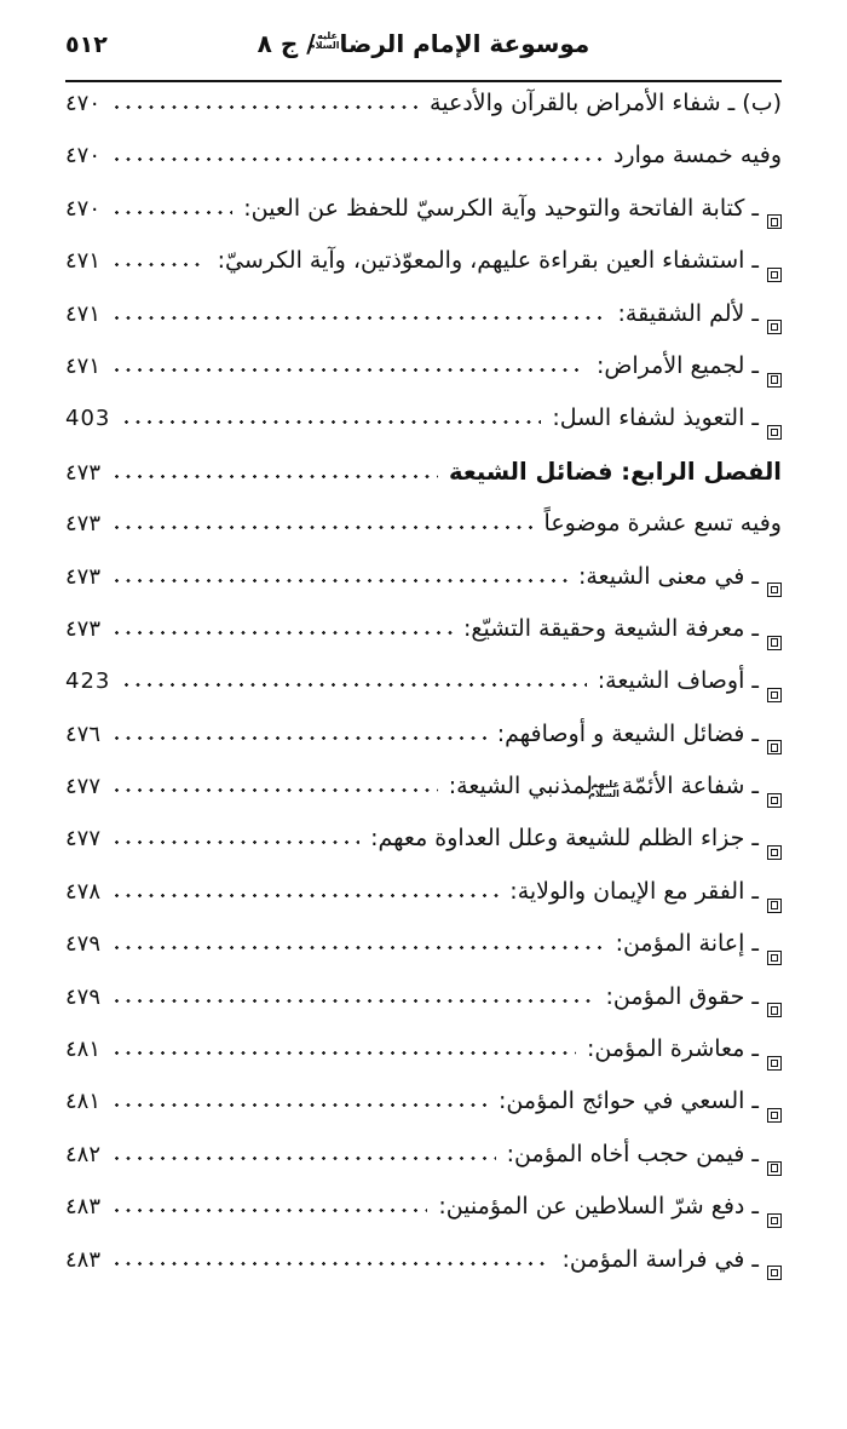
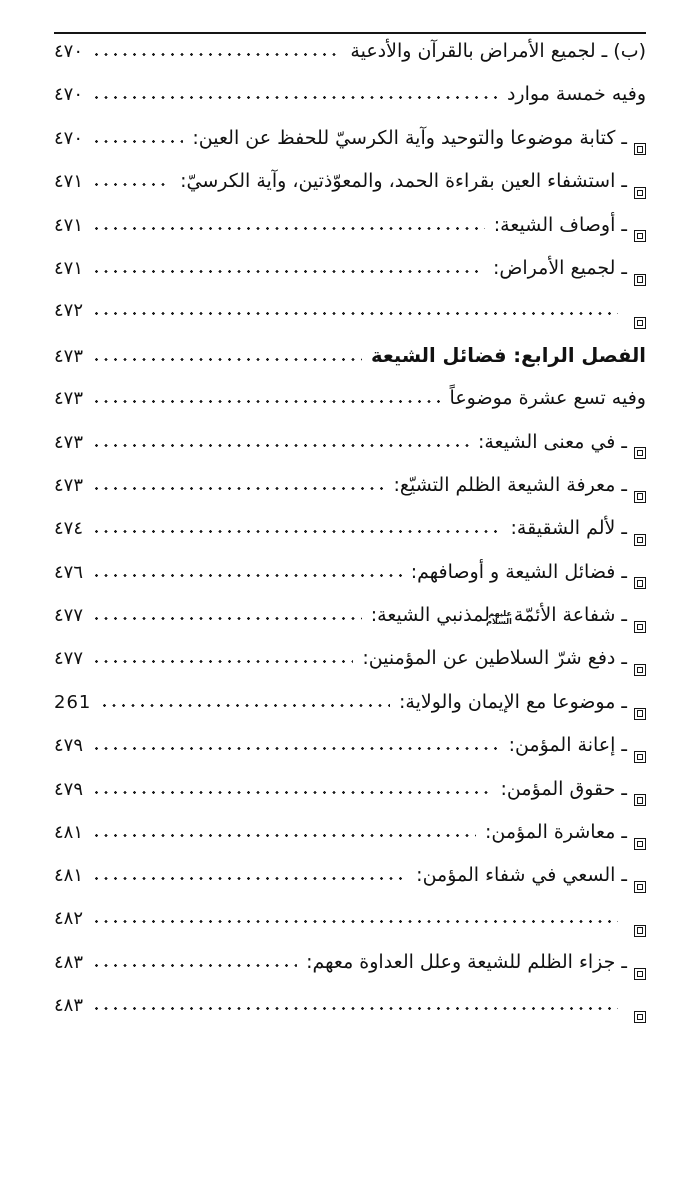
- ٥١٢
- موسوعة الإمام الرضاعليه السلام/ ج ٨
- (ب) ـ شفاء الأمراض بالقرآن والأدعية
+ (ب) ـ لجميع الأمراض بالقرآن والأدعية
  ٤٧٠
  وفيه خمسة موارد
  ٤٧٠
- ـ كتابة الفاتحة والتوحيد وآية الكرسيّ للحفظ عن العين:
+ ـ كتابة موضوعا والتوحيد وآية الكرسيّ للحفظ عن العين:
  ٤٧٠
- ـ استشفاء العين بقراءة عليهم، والمعوّذتين، وآية الكرسيّ:
+ ـ استشفاء العين بقراءة الحمد، والمعوّذتين، وآية الكرسيّ:
  ٤٧١
- ـ لألم الشقيقة:
+ ـ أوصاف الشيعة:
  ٤٧١
  ـ لجميع الأمراض:
  ٤٧١
- ـ التعويذ لشفاء السل:
- 403
+ ٤٧٢
  الفصل الرابع: فضائل الشيعة
  ٤٧٣
  وفيه تسع عشرة موضوعاً
  ٤٧٣
  ـ في معنى الشيعة:
  ٤٧٣
- ـ معرفة الشيعة وحقيقة التشيّع:
+ ـ معرفة الشيعة الظلم التشيّع:
  ٤٧٣
- ـ أوصاف الشيعة:
+ ـ لألم الشقيقة:
- 423
+ ٤٧٤
  ـ فضائل الشيعة و أوصافهم:
  ٤٧٦
  ـ شفاعة الأئمّة
  عليهم السلام
  لمذنبي الشيعة:
  ٤٧٧
- ـ جزاء الظلم للشيعة وعلل العداوة معهم:
+ ـ دفع شرّ السلاطين عن المؤمنين:
  ٤٧٧
- ـ الفقر مع الإيمان والولاية:
+ ـ موضوعا مع الإيمان والولاية:
- ٤٧٨
+ 261
  ـ إعانة المؤمن:
  ٤٧٩
  ـ حقوق المؤمن:
  ٤٧٩
  ـ معاشرة المؤمن:
  ٤٨١
- ـ السعي في حوائج المؤمن:
+ ـ السعي في شفاء المؤمن:
  ٤٨١
- ـ فيمن حجب أخاه المؤمن:
  ٤٨٢
- ـ دفع شرّ السلاطين عن المؤمنين:
+ ـ جزاء الظلم للشيعة وعلل العداوة معهم:
  ٤٨٣
- ـ في فراسة المؤمن:
  ٤٨٣
